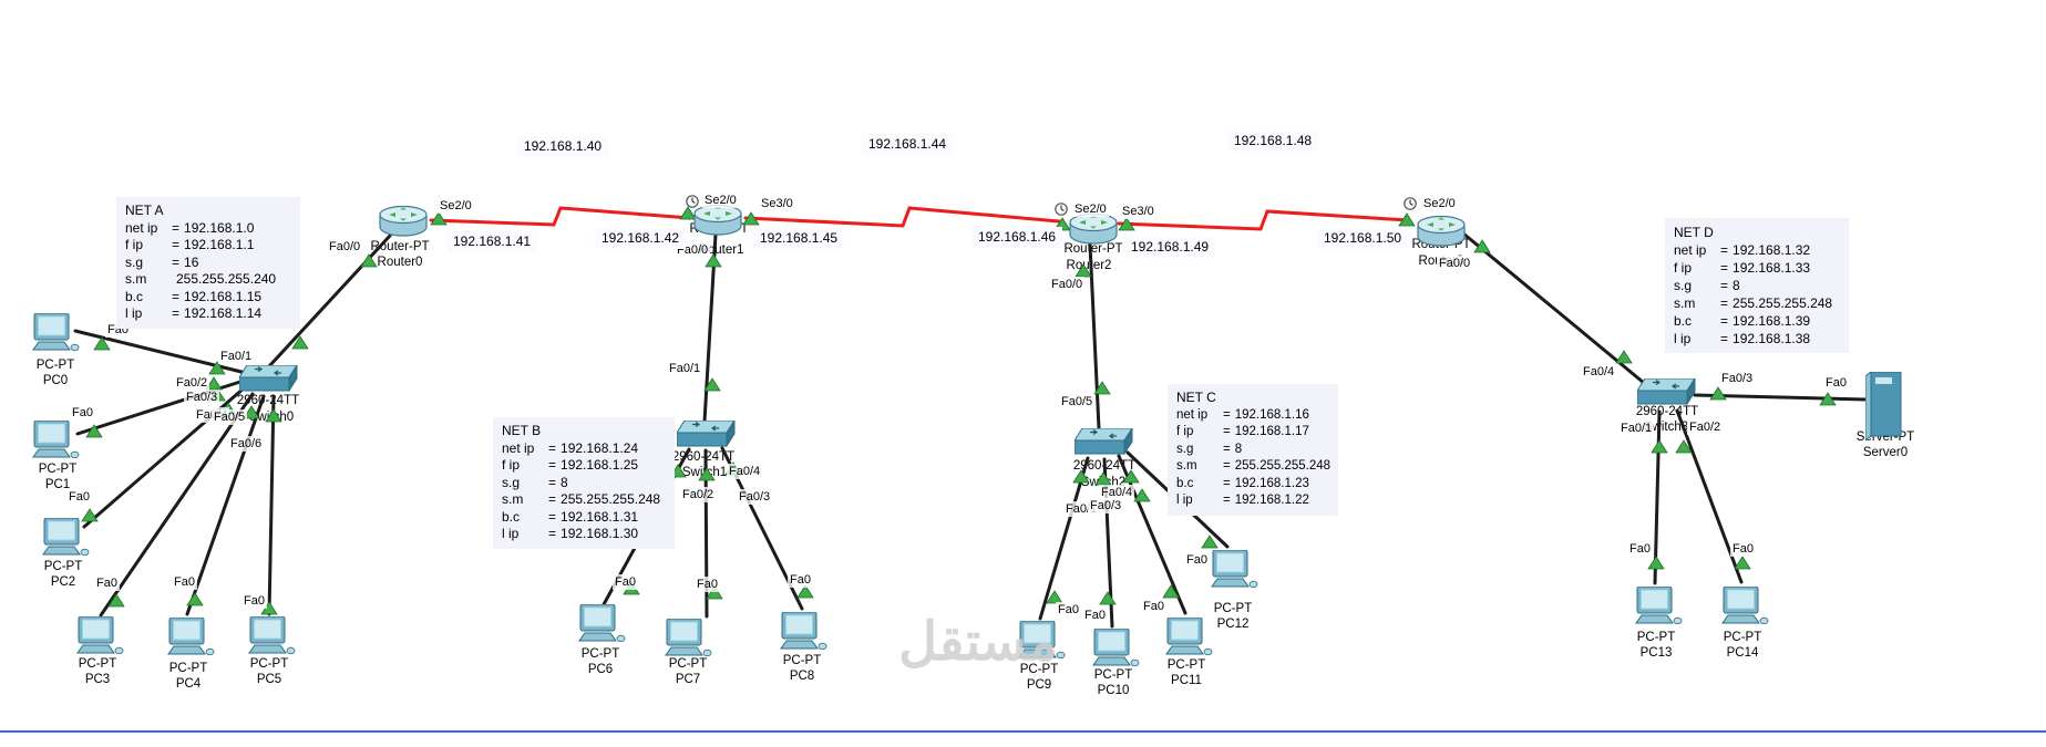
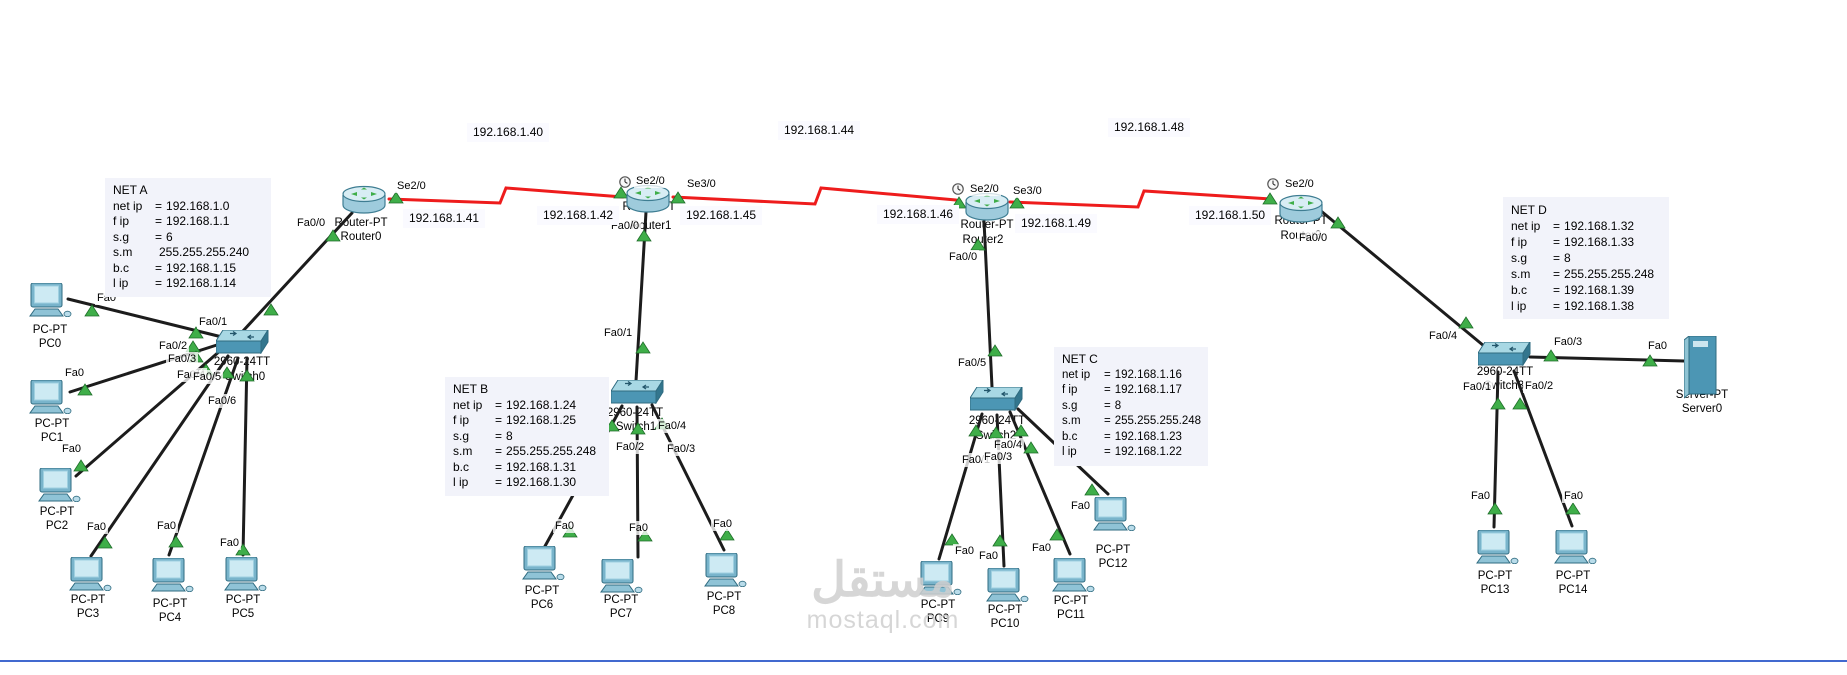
  Router-PT
  Router0
  Router1
  Rouer-PT
  Rouer2
  Router3
  260-24TT
  Swih1
  296-2TT
  Switch
  PC-PT
  PC0
  PC-PT
  PC1
  PC-PT
  PC2
  PC-PT
  PC3
  PC-PT
  PC4
  PC-PT
  PC5
  PC-PT
  PC6
  PC-PT
  PC7
  PC-PT
  PC8
  PC-PT
  PC9
  PC-PT
  PC10
  PC-PT
  PC11
  PC-PT
  PC12
  PC-PT
  PC13
  PC-PT
  PC14
  Srver-PT
  Server0
  Se2/0
  Fa0/0
  Se2/0
  Se3/0
  Fa0/0
  Se2/0
  Se3/0
  Fa0/0
  Se2/0
  Fa0/0
  Fa0/1
  Fa0/2
  Fa0/3
  Fa0/4
  Fa0/5
  Fa0/6
  Fa0/1
  Fa0/2
  Fa0/3
  Fa0/4
  Fa0/5
  Fa0/1
  Fa0/3
  Fa0/4
  Fa0/4
  Fa0/1
  Fa0/2
  Fa0/3
  Fa0
  Fa0
  Fa0
  Fa0
  Fa0
  Fa0
  Fa0
  Fa0
  Fa0
  Fa0
  Fa0
  Fa0
  Fa0
  Fa0
  Fa0
  Fa0
  192.168.1.40
  192.168.1.41
  192.168.1.42
  192.168.1.44
  192.168.1.45
  192.168.1.46
  192.168.1.48
  192.168.1.49
  192.168.1.50
  NET A
  net ip = 192.168.1.0
  f ip = 192.168.1.1
- s.g = 16
+ s.g = 6
  s.m 255.255.255.240
  b.c = 192.168.1.15
  l ip = 192.168.1.14
  NET B
  net ip = 192.168.1.24
  f ip = 192.168.1.25
  s.g = 8
  s.m = 255.255.255.248
  b.c = 192.168.1.31
  l ip = 192.168.1.30
  NET C
  net ip = 192.168.1.16
  f ip = 192.168.1.17
  s.g = 8
  s.m = 255.255.255.248
  b.c = 192.168.1.23
  l ip = 192.168.1.22
  NET D
  net ip = 192.168.1.32
  f ip = 192.168.1.33
  s.g = 8
  s.m = 255.255.255.248
  b.c = 192.168.1.39
  l ip = 192.168.1.38
  مستقل
+ mostaql.com
